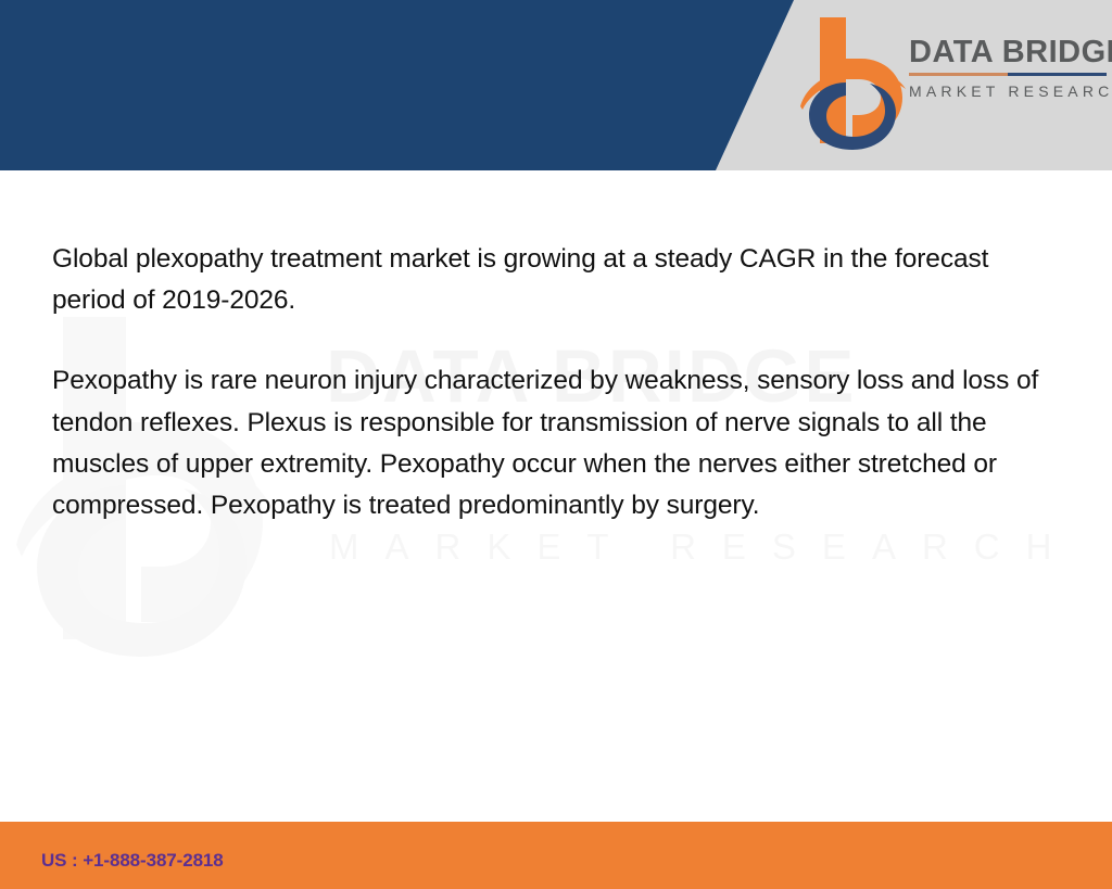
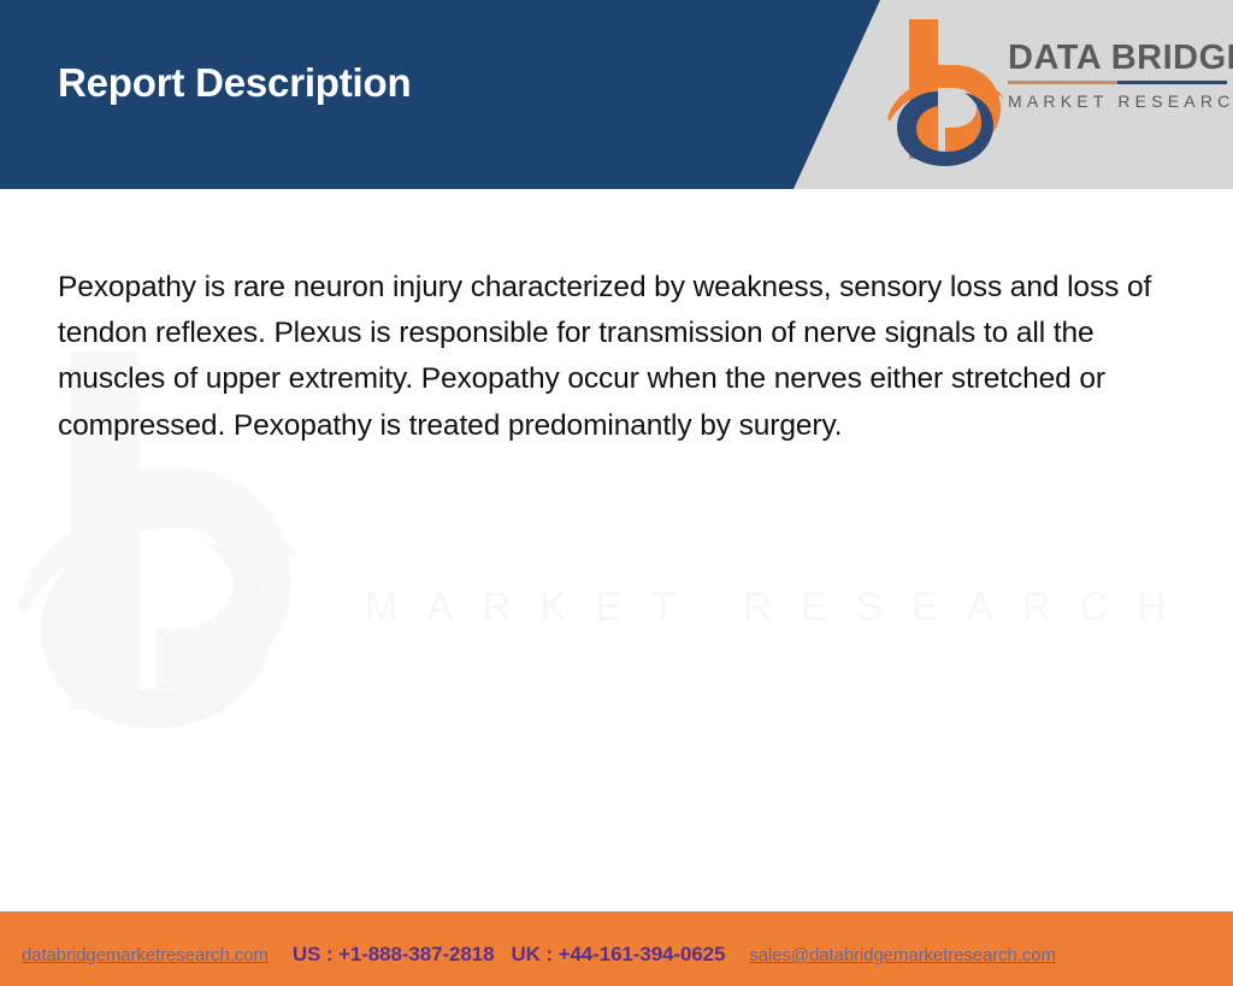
+ Report Description
  DATA BRIDG
  MARKET RESEARC
- DATA BRIDGE
- Global plexopathy treatment market is growing at a steady CAGR in the forecast period of 2019-2026.
  Pexopathy is rare neuron injury characterized by weakness, sensory loss and loss of tendon reflexes. Plexus is responsible for transmission of nerve signals to all the muscles of upper extremity. Pexopathy occur when the nerves either stretched or compressed. Pexopathy is treated predominantly by surgery.
+ databridgemarketresearch.com
  US : +1-888-387-2818
+ UK : +44-161-394-0625
+ sales@databridgemarketresearch.com
